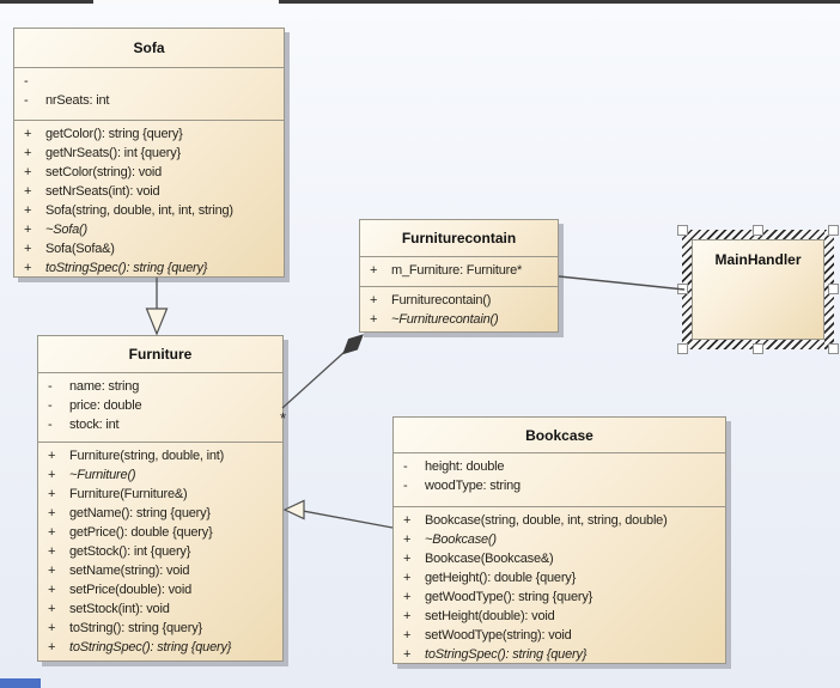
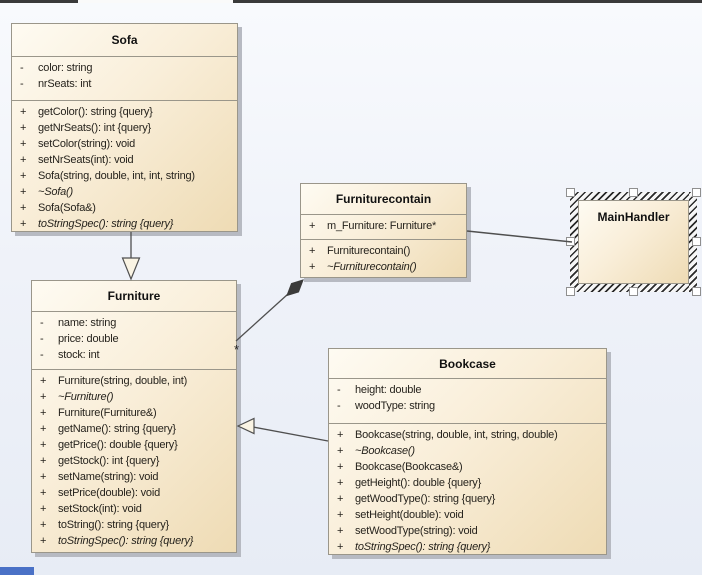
  Sofa
  -
+ color: string
  -
  nrSeats: int
  +
  getColor(): string {query}
  +
  getNrSeats(): int {query}
  +
  setColor(string): void
  +
  setNrSeats(int): void
  +
  Sofa(string, double, int, int, string)
  +
  ~Sofa()
  +
  Sofa(Sofa&)
  +
  toStringSpec(): string {query}
  Furniturecontain
  +
  m_Furniture: Furniture*
  +
  Furniturecontain()
  +
  ~Furniturecontain()
  MainHandler
  Furniture
  -
  name: string
  -
  price: double
  -
  stock: int
  +
  Furniture(string, double, int)
  +
  ~Furniture()
  +
  Furniture(Furniture&)
  +
  getName(): string {query}
  +
  getPrice(): double {query}
  +
  getStock(): int {query}
  +
  setName(string): void
  +
  setPrice(double): void
  +
  setStock(int): void
  +
  toString(): string {query}
  +
  toStringSpec(): string {query}
  Bookcase
  -
  height: double
  -
  woodType: string
  +
  Bookcase(string, double, int, string, double)
  +
  ~Bookcase()
  +
  Bookcase(Bookcase&)
  +
  getHeight(): double {query}
  +
  getWoodType(): string {query}
  +
  setHeight(double): void
  +
  setWoodType(string): void
  +
  toStringSpec(): string {query}
  *
